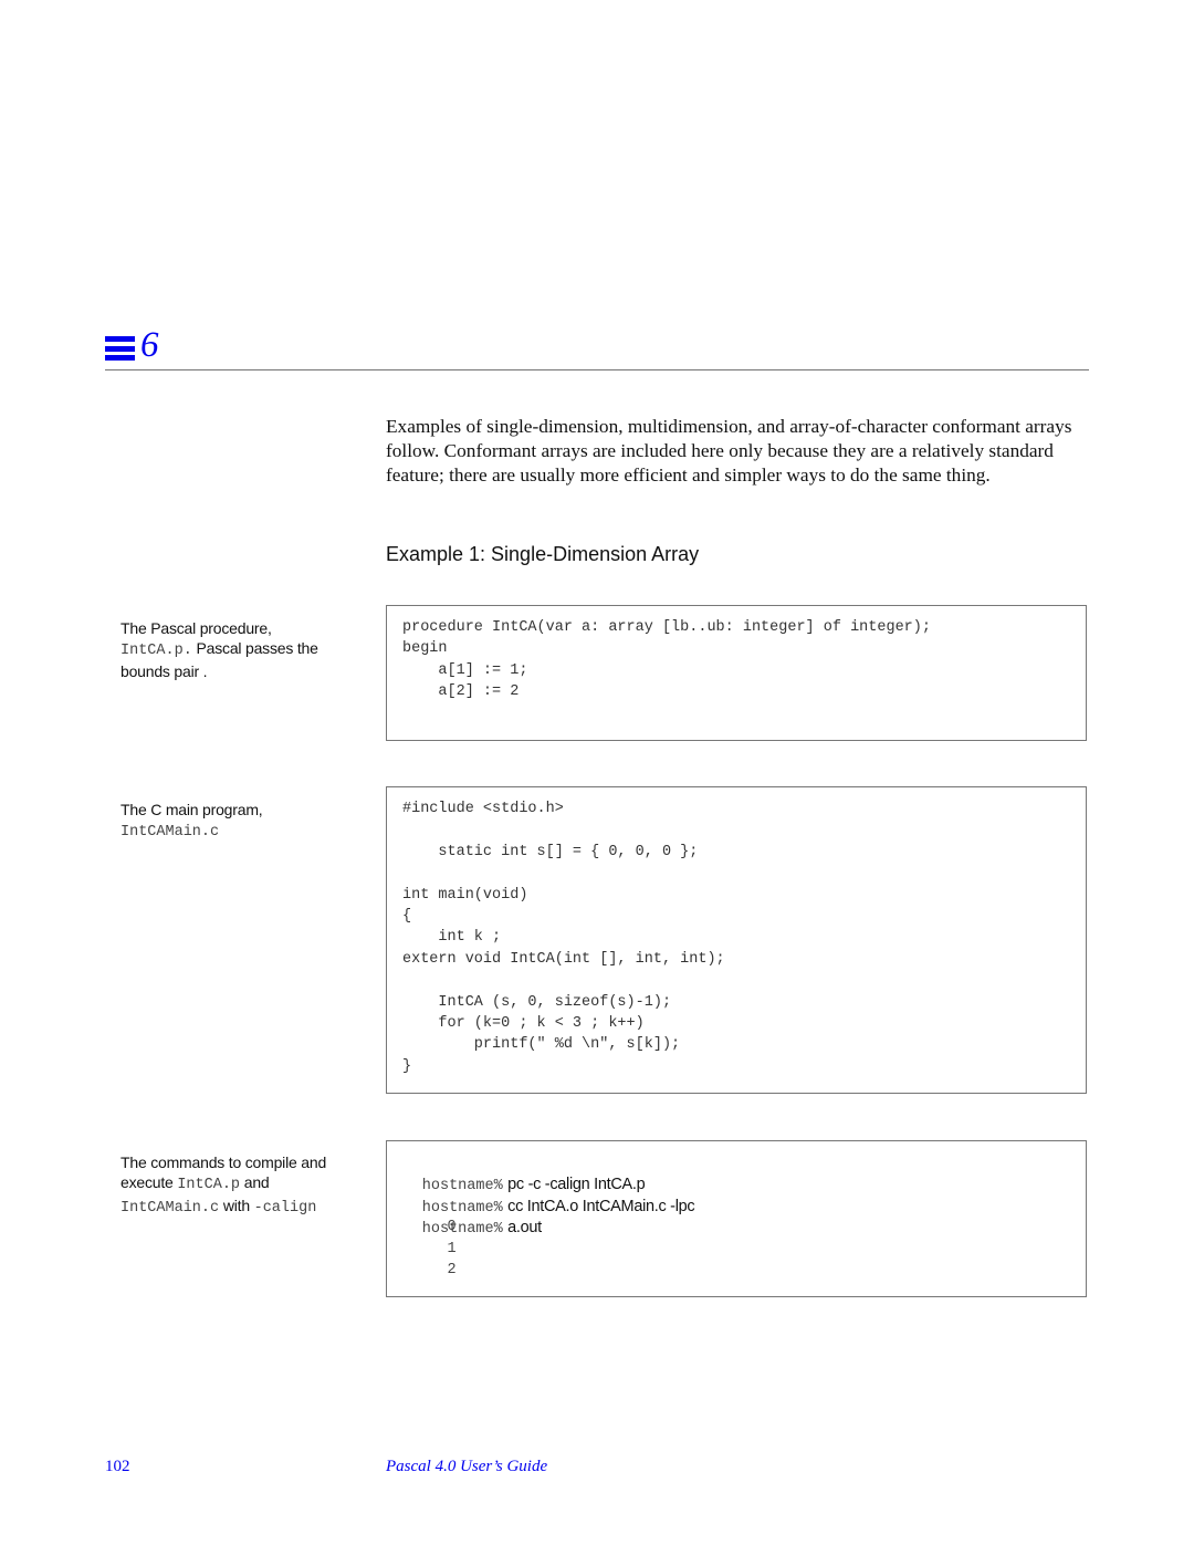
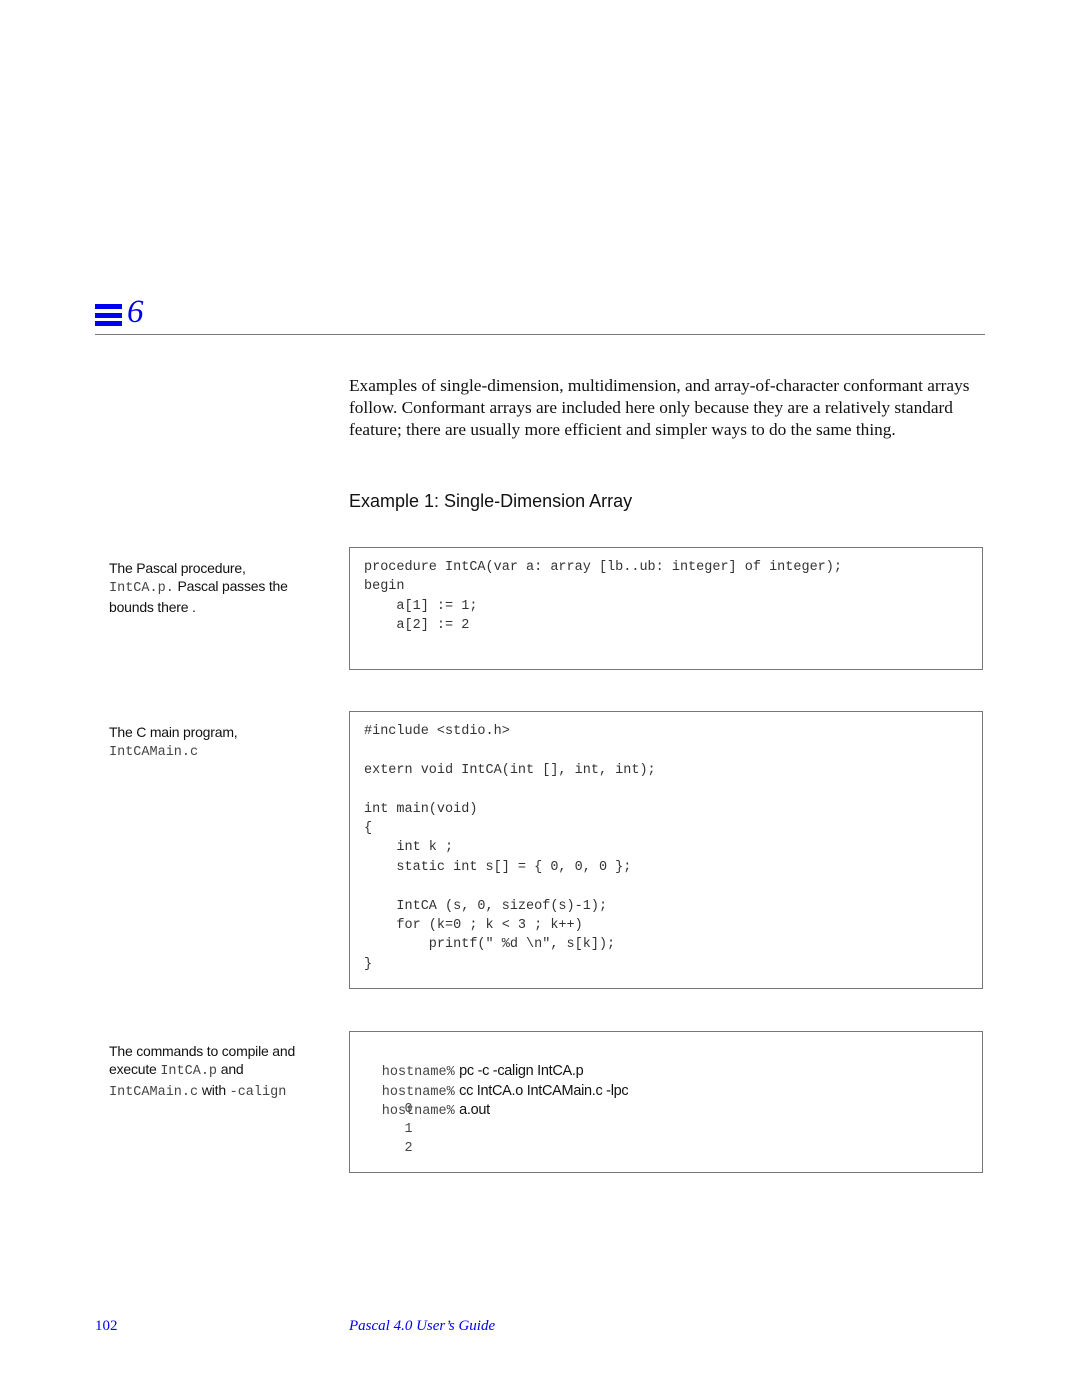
  6
  Examples of single-dimension, multidimension, and array-of-character conformant arrays follow. Conformant arrays are included here only because they are a relatively standard feature; there are usually more efficient and simpler ways to do the same thing.
  Example 1: Single-Dimension Array
  The Pascal procedure,
- IntCA.p. Pascal passes the bounds pair .
+ IntCA.p. Pascal passes the bounds there .
  procedure IntCA(var a: array [lb..ub: integer] of integer);
  begin
  a[1] := 1;
  a[2] := 2
  The C main program,
  IntCAMain.c
  #include <stdio.h>
- static int s[] = { 0, 0, 0 };
+ extern void IntCA(int [], int, int);
  int main(void)
  {
  int k ;
- extern void IntCA(int [], int, int);
+ static int s[] = { 0, 0, 0 };
  IntCA (s, 0, sizeof(s)-1);
  for (k=0 ; k < 3 ; k++)
  printf(" %d \n", s[k]);
  }
  The commands to compile and execute IntCA.p and
  IntCAMain.c with -calign
  hostname% pc -c -calign IntCA.p
  hostname% cc IntCA.o IntCAMain.c -lpc
  hostname% a.out
  0
  1
  2
  102
  Pascal 4.0 User’s Guide
